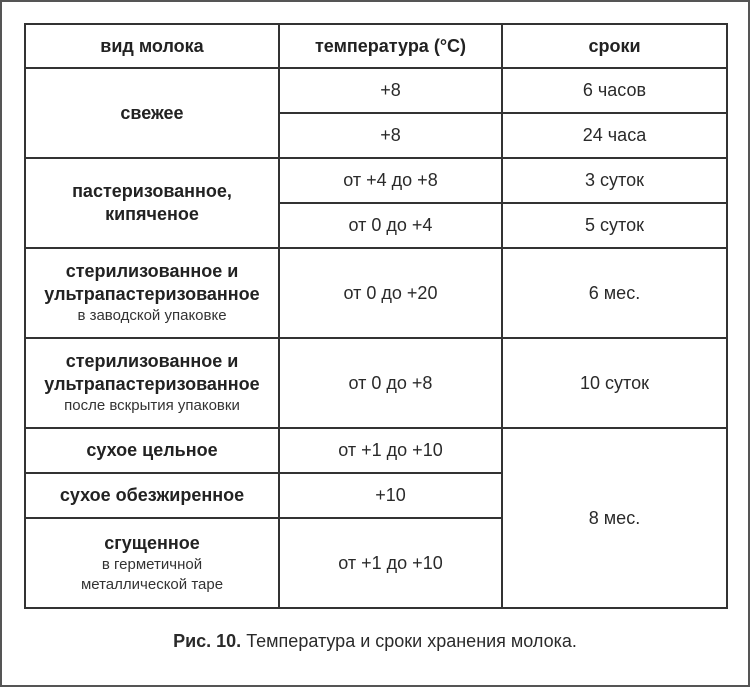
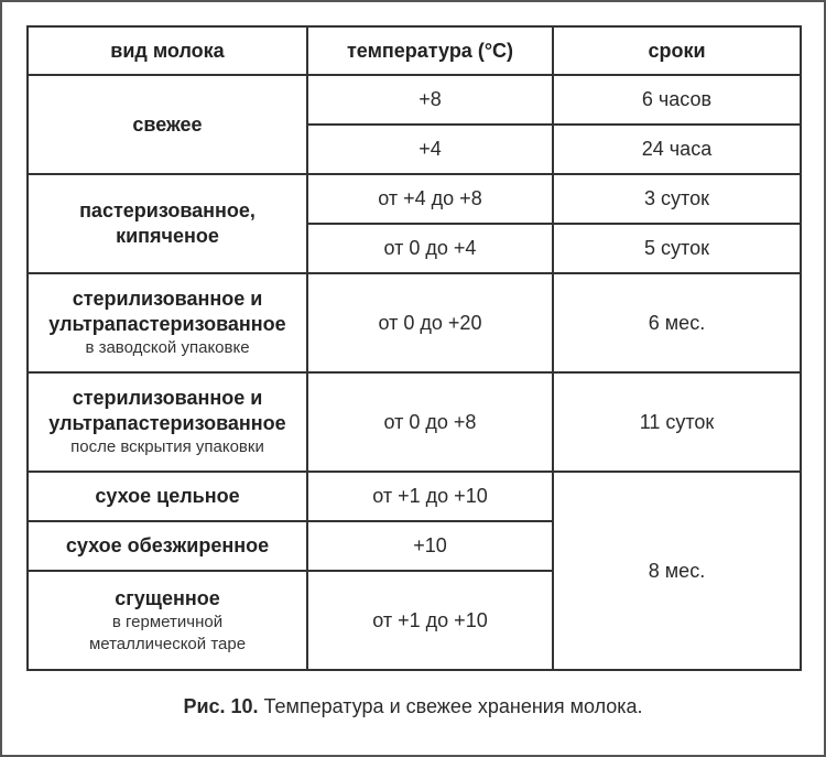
  вид молока	температура (°C)	сроки
  свежее	+8	6 часов
- +8	24 часа
+ +4	24 часа
  пастеризованное, кипяченое	от +4 до +8	3 суток
  от 0 до +4	5 суток
  стерилизованное и ультрапастеризованное в заводской упаковке	от 0 до +20	6 мес.
- стерилизованное и ультрапастеризованное после вскрытия упаковки	от 0 до +8	10 суток
+ стерилизованное и ультрапастеризованное после вскрытия упаковки	от 0 до +8	11 суток
  сухое цельное	от +1 до +10	8 мес.
  сухое обезжиренное	+10
  сгущенное в герметичной металлической таре	от +1 до +10
- Рис. 10. Температура и сроки хранения молока.
+ Рис. 10. Температура и свежее хранения молока.
